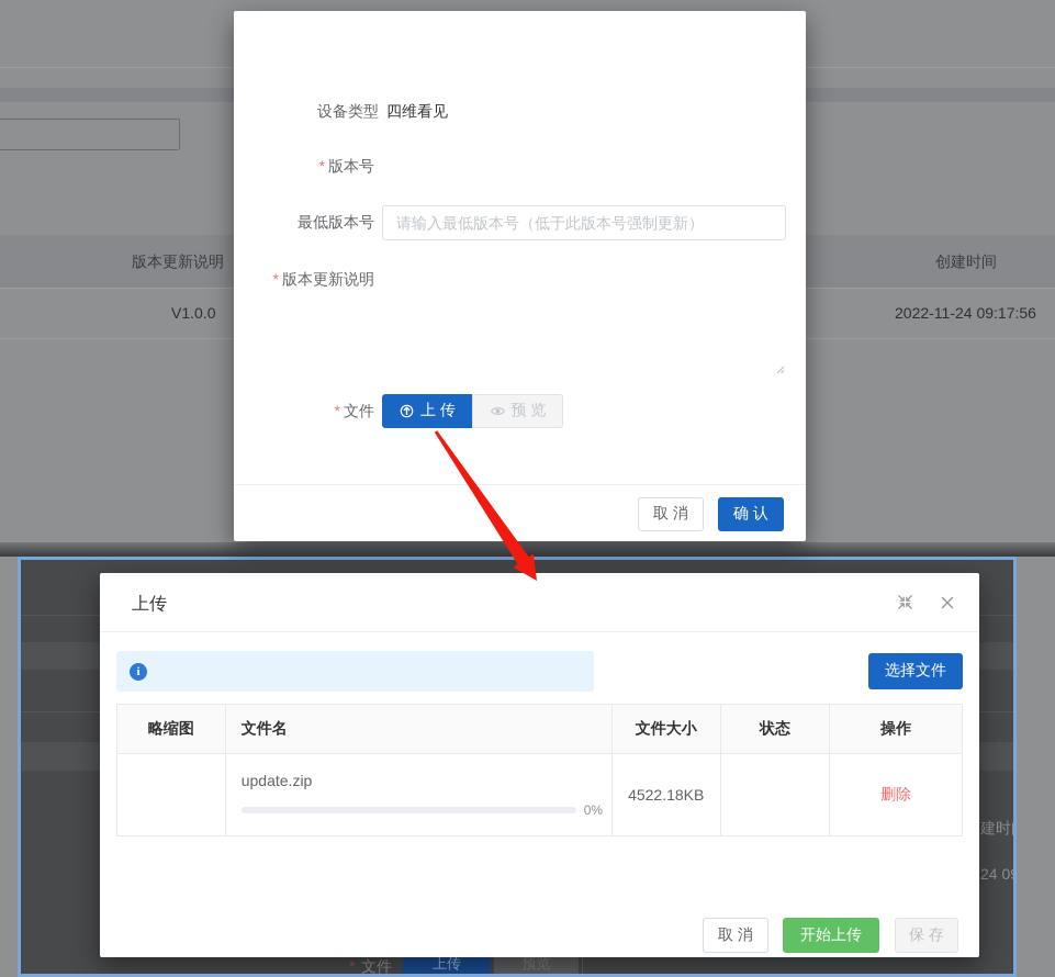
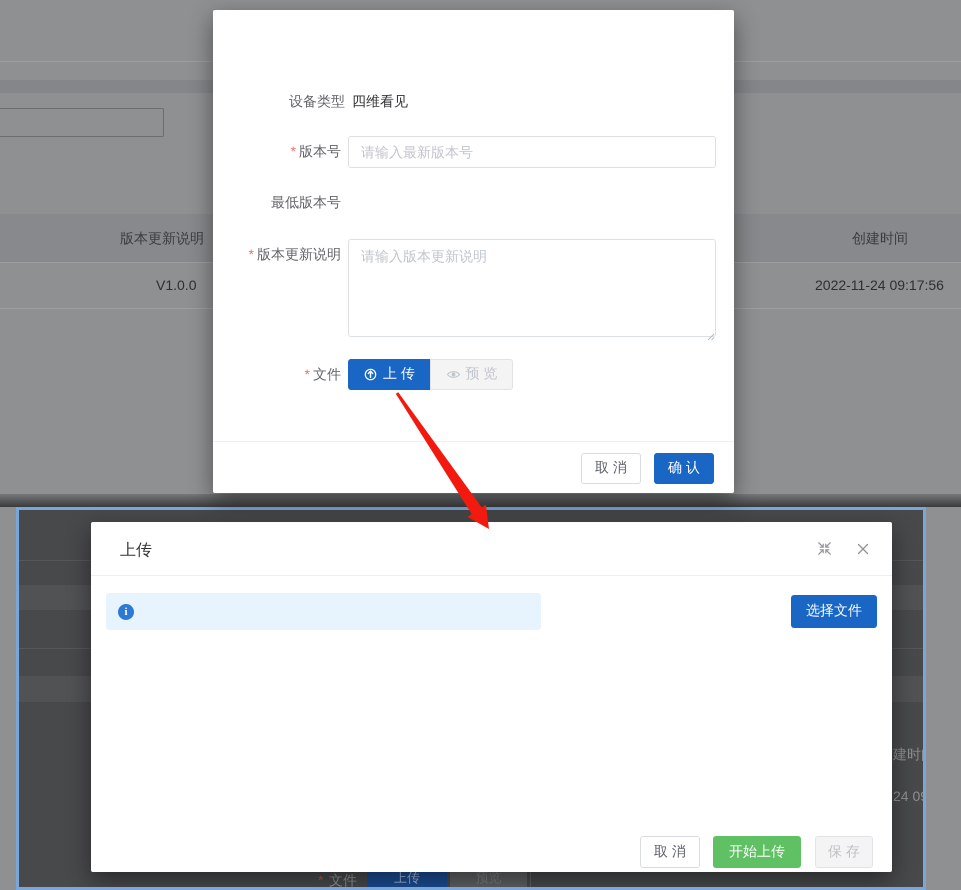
  版本更新说明
  创建时间
  V1.0.0
  2022-11-24 09:17:56
  24 0
  *
  文件
  上传
  预览
  上传
  i
  选择文件
- 略缩图
- 文件名
- 文件大小
- 状态
- 操作
- update.zip
- 0%
- 4522.18KB
- 删除
  取 消
  开始上传
  保 存
  设备类型
  四维看见
  * 版本号
+ 请输入最新版本号
  最低版本号
- 请输入最低版本号（低于此版本号强制更新）
  * 版本更新说明
+ 请输入版本更新说明
  * 文件
  上 传
  预 览
  取 消
  确 认
